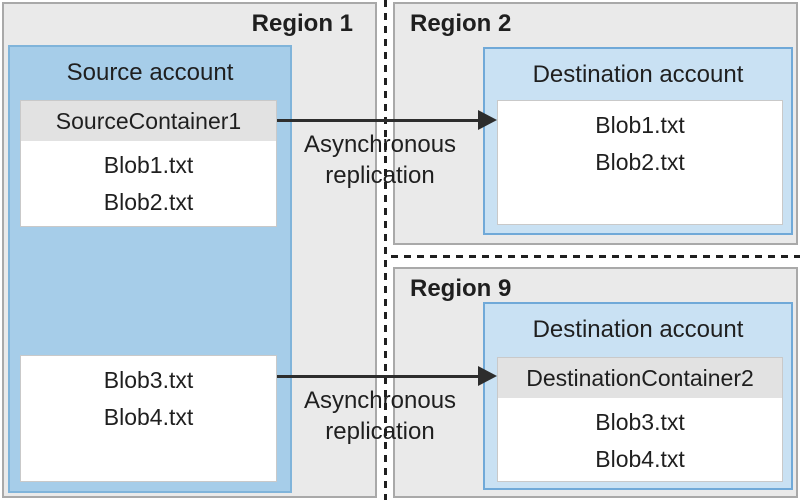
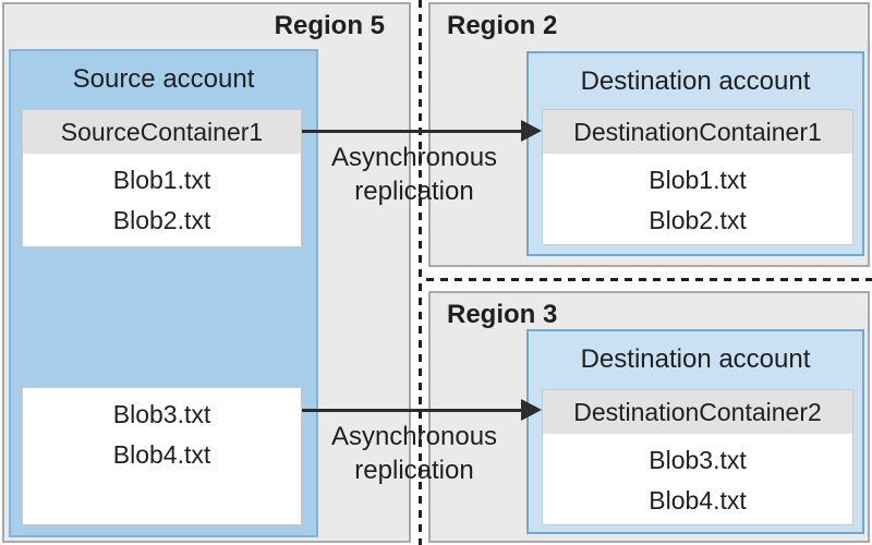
- Region 1
+ Region 5
  Region 2
- Region 9
+ Region 3
  Source account
  Destination account
  Destination account
  SourceContainer1
  Blob1.txt
  Blob2.txt
  Blob3.txt
  Blob4.txt
+ DestinationContainer1
  Blob1.txt
  Blob2.txt
  DestinationContainer2
  Blob3.txt
  Blob4.txt
  Asynchronous
  replication
  Asynchronous
  replication
